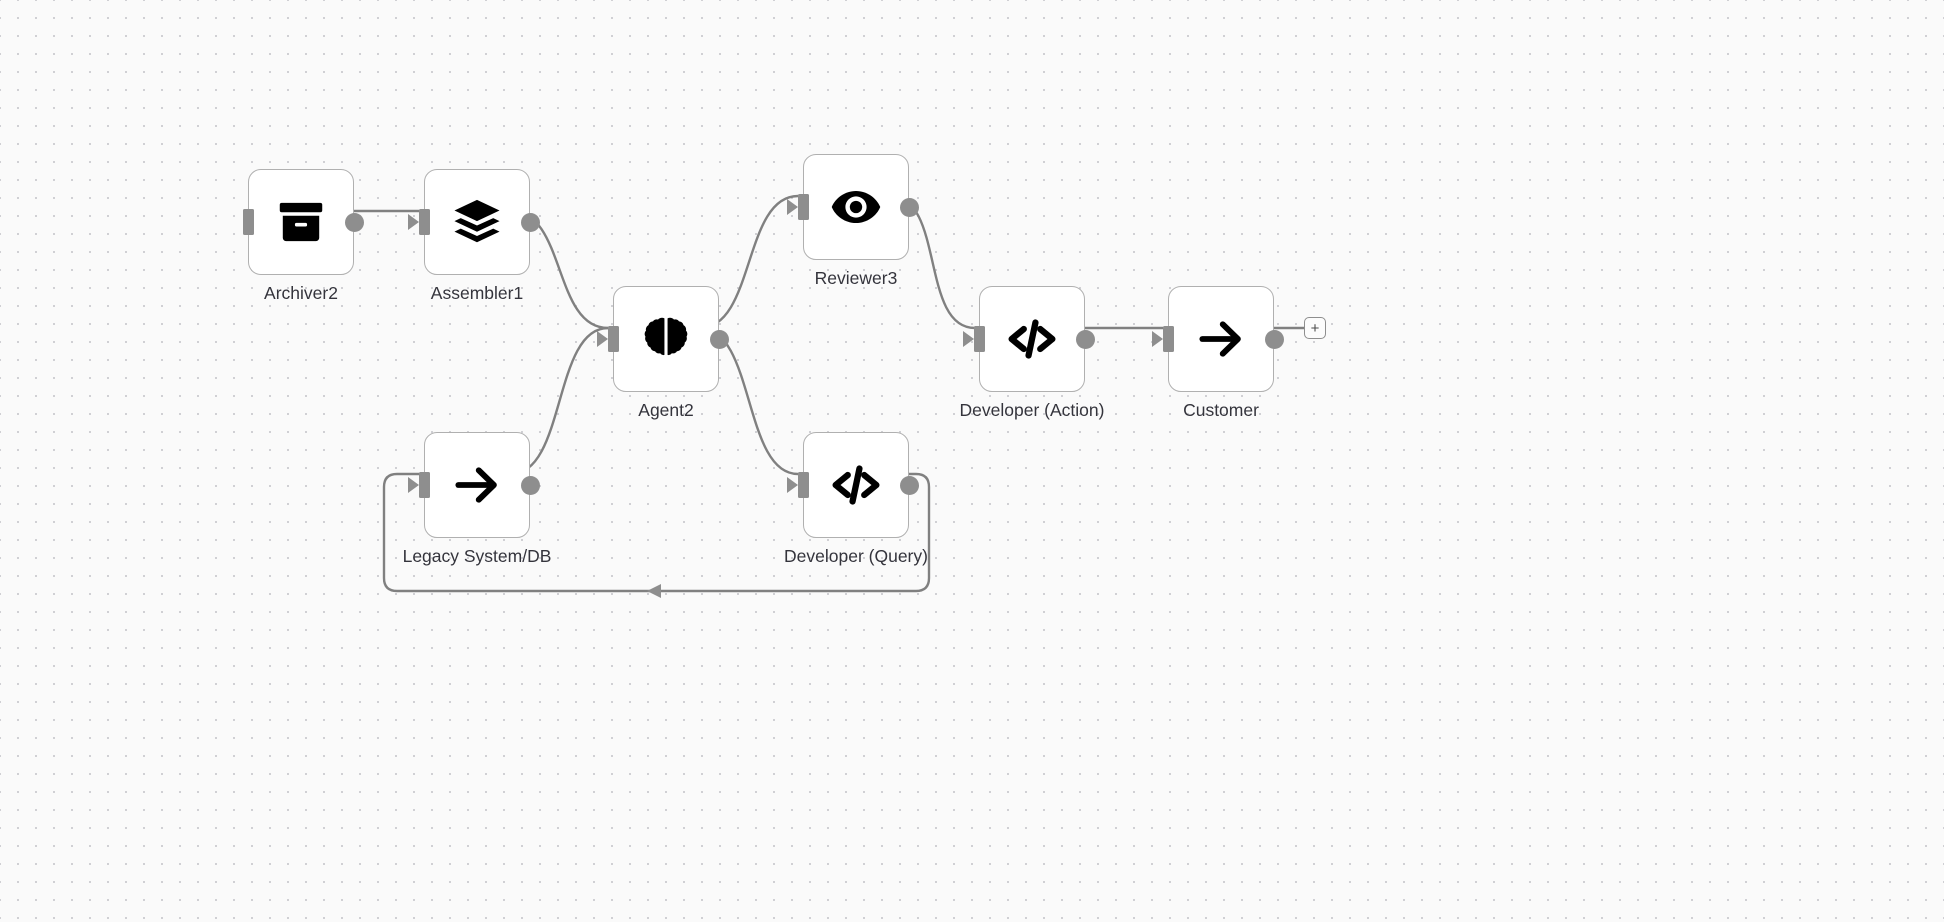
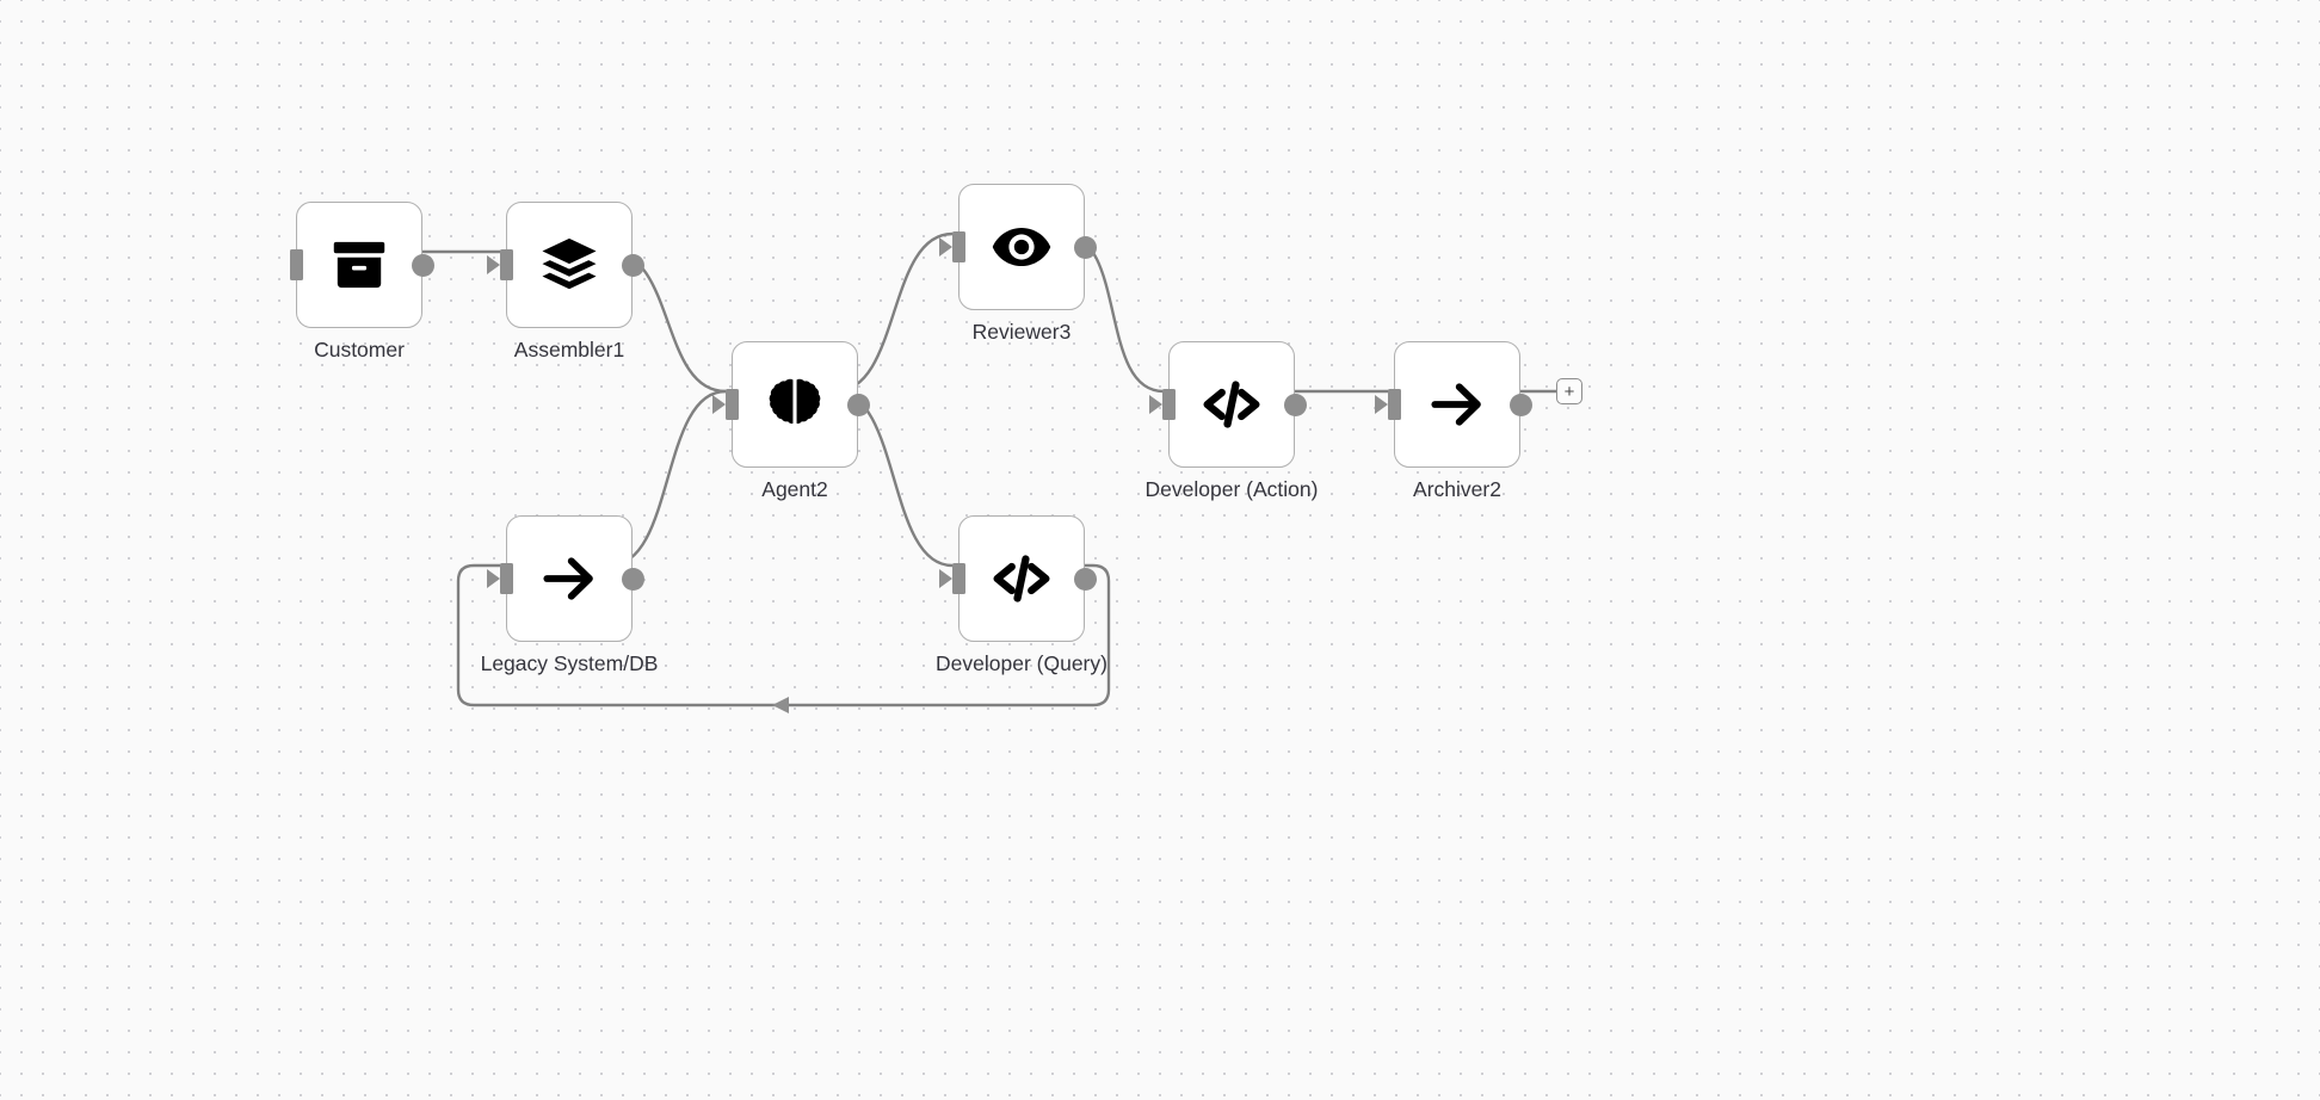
- Archiver2
+ Customer
  Assembler1
  Agent2
  Reviewer3
  Developer (Action)
- Customer
+ Archiver2
  Legacy System/DB
  Developer (Query)
  +
